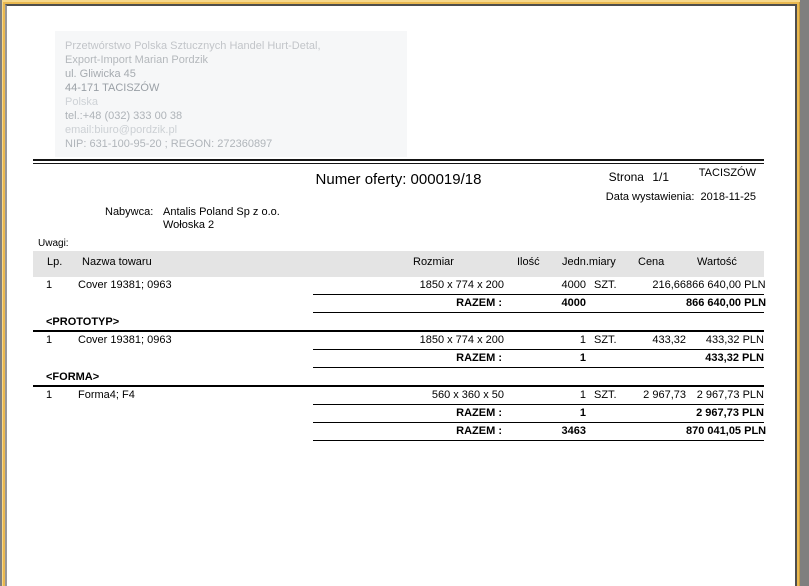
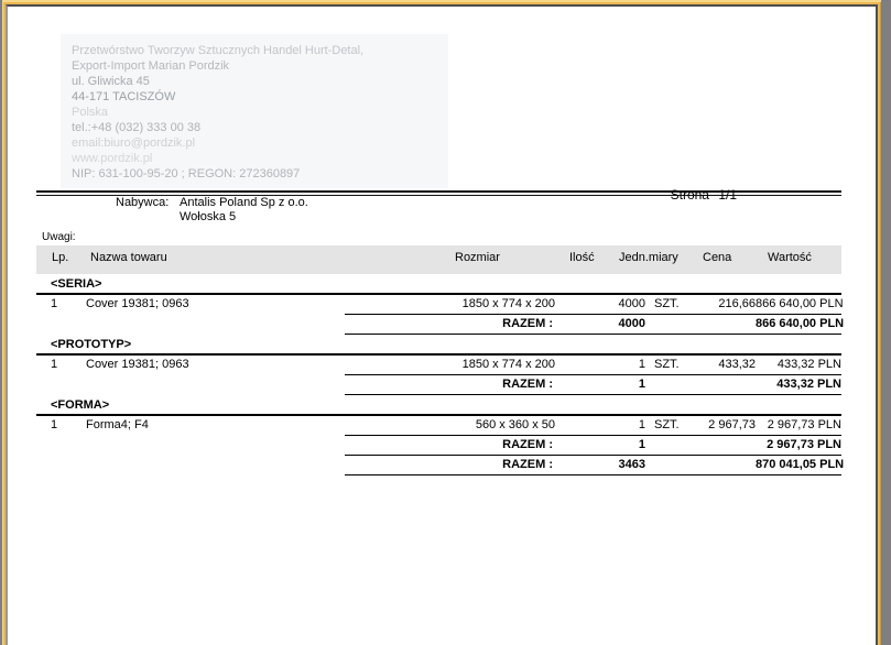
- Przetwórstwo Polska Sztucznych Handel Hurt-Detal,
+ Przetwórstwo Tworzyw Sztucznych Handel Hurt-Detal,
  Export-Import Marian Pordzik
  ul. Gliwicka 45
  44-171 TACISZÓW
  Polska
  tel.:+48 (032) 333 00 38
  email:biuro@pordzik.pl
+ www.pordzik.pl
  NIP: 631-100-95-20 ; REGON: 272360897
  Strona 1/1
- Numer oferty: 000019/18
- TACISZÓW
- Data wystawienia: 2018-11-25
  Nabywca:
  Antalis Poland Sp z o.o.
- Wołoska 2
+ Wołoska 5
  Uwagi:
  Lp.
  Nazwa towaru
  Rozmiar
  Ilość
  Jedn.miary
  Cena
  Wartość
+ <SERIA>
  1
  Cover 19381; 0963
  1850 x 774 x 200
  4000
  SZT.
  216,66
  866 640,00 PLN
  RAZEM :
  4000
  866 640,00 PLN
  <PROTOTYP>
  1
  Cover 19381; 0963
  1850 x 774 x 200
  1
  SZT.
  433,32
  433,32 PLN
  RAZEM :
  1
  433,32 PLN
  <FORMA>
  1
  Forma4; F4
  560 x 360 x 50
  1
  SZT.
  2 967,73
  2 967,73 PLN
  RAZEM :
  1
  2 967,73 PLN
  RAZEM :
  3463
  870 041,05 PLN
